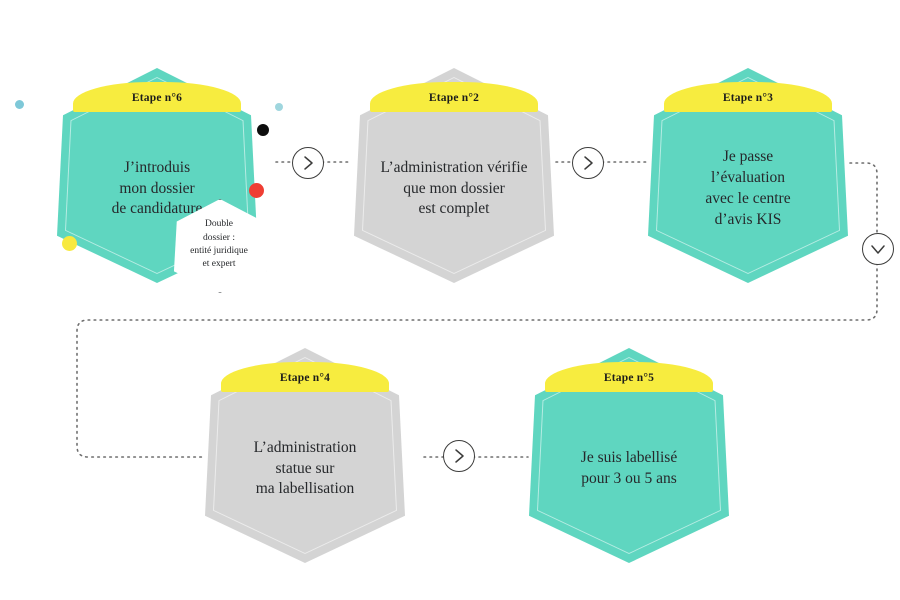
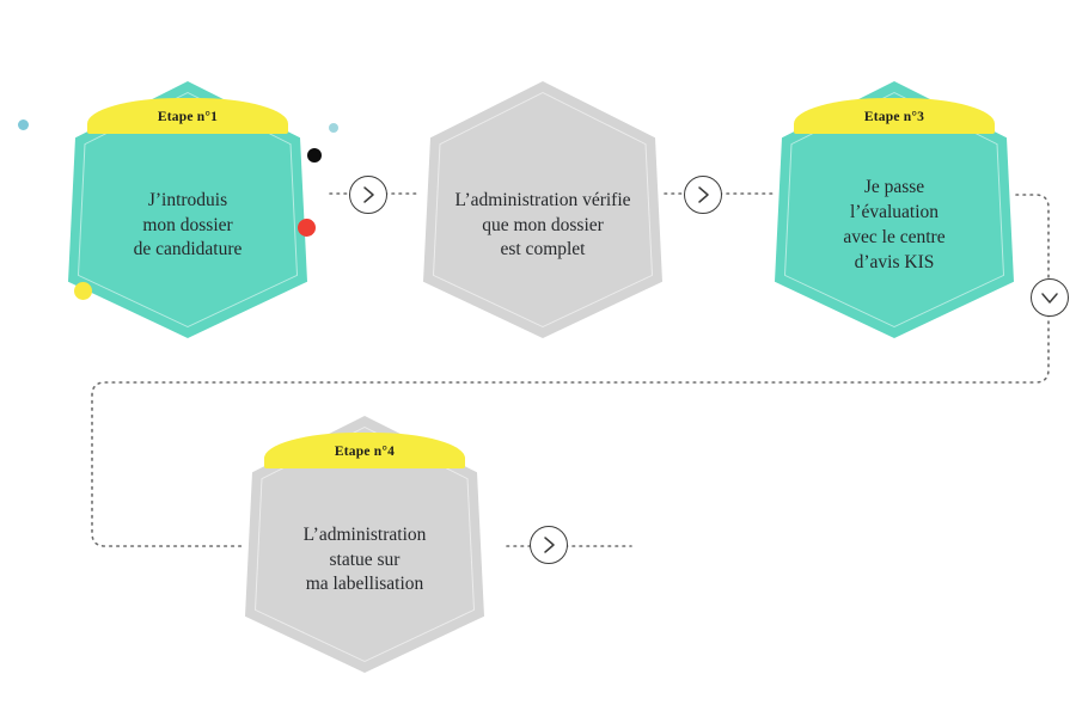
- Etape n°6
+ Etape n°1
  J’introduis
  mon dossier
  de candidature
- Etape n°2
  L’administration vérifie
  que mon dossier
  est complet
  Etape n°3
  Je passe
  l’évaluation
  avec le centre
  d’avis KIS
  Etape n°4
  L’administration
  statue sur
  ma labellisation
- Etape n°5
- Je suis labellisé
- pour 3 ou 5 ans
- Double
- dossier :
- entité juridique
- et expert
